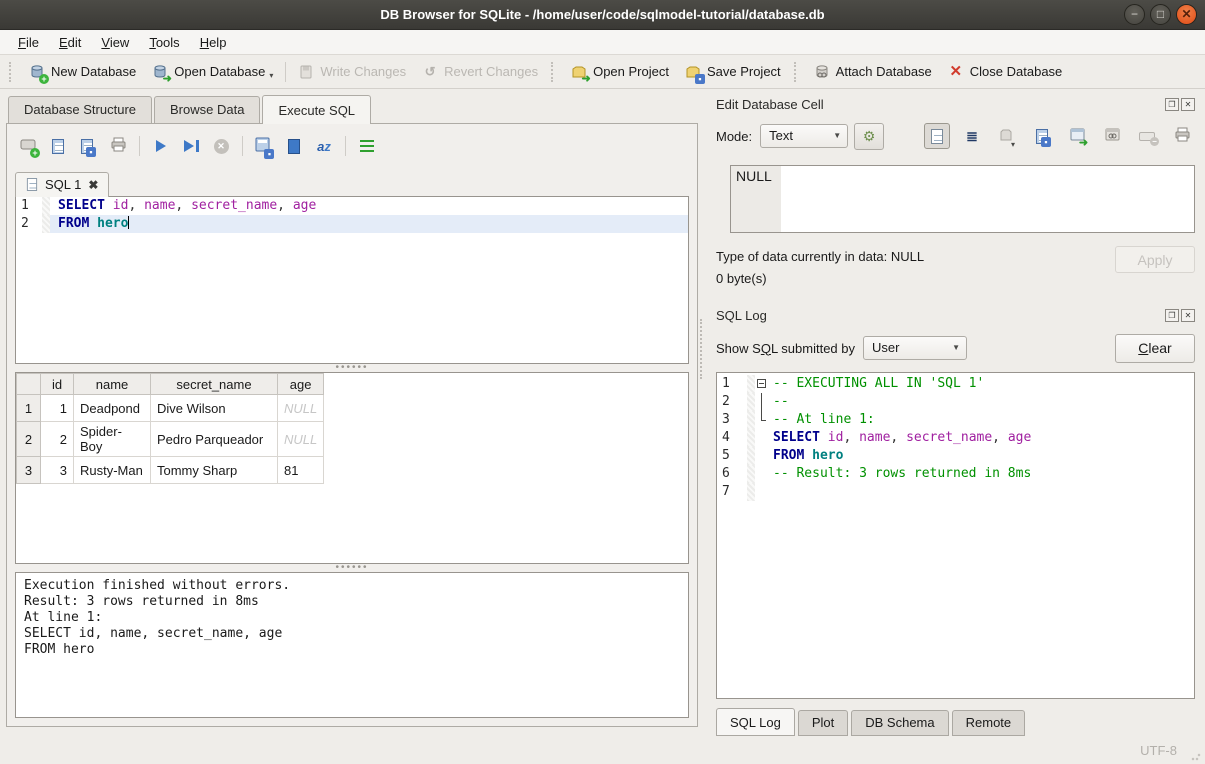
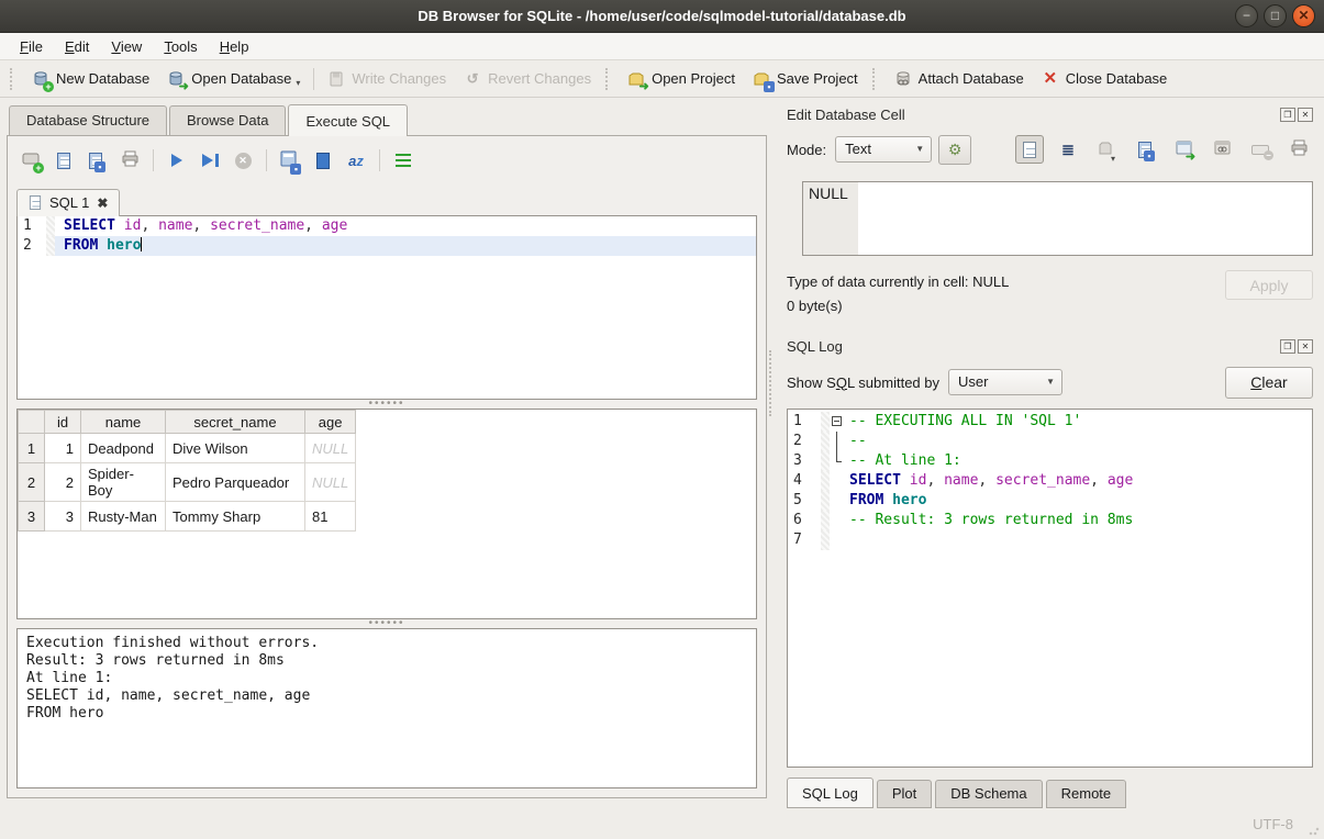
  DB Browser for SQLite - /home/user/code/sqlmodel-tutorial/database.db
  −
  □
  ✕
  File
  Edit
  View
  Tools
  Help
  +
  New Database
  ➜
  Open Database
  ▾
  Write Changes
  ↺
  Revert Changes
  ➜
  Open Project
  ▪
  Save Project
  Attach Database
  ✕
  Close Database
  Database Structure
  Browse Data
  Execute SQL
  +
  ▪
  ✕
  ▪
  az
  SQL 1
  ✖
  1
  SELECT id, name, secret_name, age
  2
  FROM hero
  ••••••
  	id	name	secret_name	age
  1	1	Deadpond	Dive Wilson	NULL
  2	2	Spider-Boy	Pedro Parqueador	NULL
  3	3	Rusty-Man	Tommy Sharp	81
  ••••••
  Execution finished without errors.
  Result: 3 rows returned in 8ms
  At line 1:
  SELECT id, name, secret_name, age
  FROM hero
  Edit Database Cell
  ❐
  ✕
  Mode:
  Text
  ▼
  ⚙
  ≣
  ▾
  ▪
  ➜
  NULL
- Type of data currently in data: NULL
+ Type of data currently in cell: NULL
  0 byte(s)
  Apply
  SQL Log
  ❐
  ✕
  Show SQL submitted by
  User
  ▼
  Clear
  1
  -- EXECUTING ALL IN 'SQL 1'
  2
  --
  3
  -- At line 1:
  4
  SELECT id, name, secret_name, age
  5
  FROM hero
  6
  -- Result: 3 rows returned in 8ms
  7
  SQL Log
  Plot
  DB Schema
  Remote
  UTF-8
